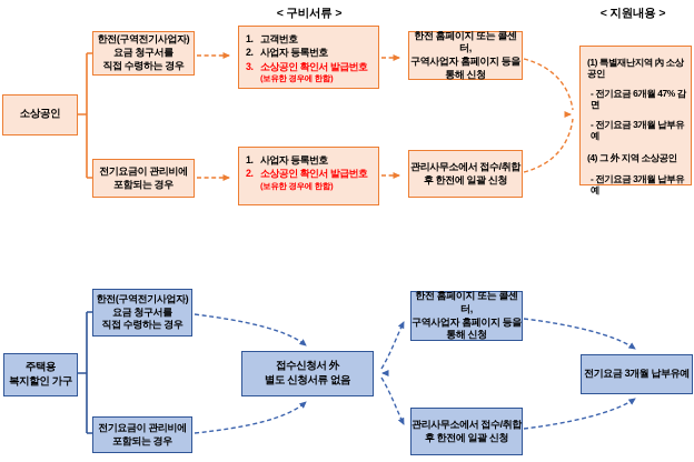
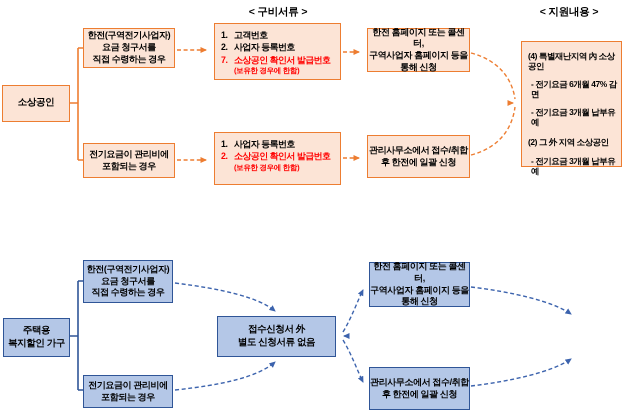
  < 구비서류 >
  < 지원내용 >
  소상공인
  한전(구역전기사업자)
  요금 청구서를
  직접 수령하는 경우
  전기요금이 관리비에
  포함되는 경우
  1.
  고객번호
  2.
  사업자 등록번호
- 3.
+ 7.
  소상공인 확인서 발급번호
  (보유한 경우에 한함)
  1.
  사업자 등록번호
  2.
  소상공인 확인서 발급번호
  (보유한 경우에 한함)
  한전 홈페이지 또는 콜센터,
  구역사업자 홈페이지 등을
  통해 신청
  관리사무소에서 접수/취합
  후 한전에 일괄 신청
- (1) 특별재난지역 內 소상공인
+ (4) 특별재난지역 內 소상공인
  - 전기요금 6개월 47% 감면
  - 전기요금 3개월 납부유예
- (4) 그 外 지역 소상공인
+ (2) 그 外 지역 소상공인
  - 전기요금 3개월 납부유예
  주택용
  복지할인 가구
  한전(구역전기사업자)
  요금 청구서를
  직접 수령하는 경우
  전기요금이 관리비에
  포함되는 경우
  접수신청서 外
  별도 신청서류 없음
  한전 홈페이지 또는 콜센터,
  구역사업자 홈페이지 등을
  통해 신청
  관리사무소에서 접수/취합
  후 한전에 일괄 신청
- 전기요금 3개월 납부유예
